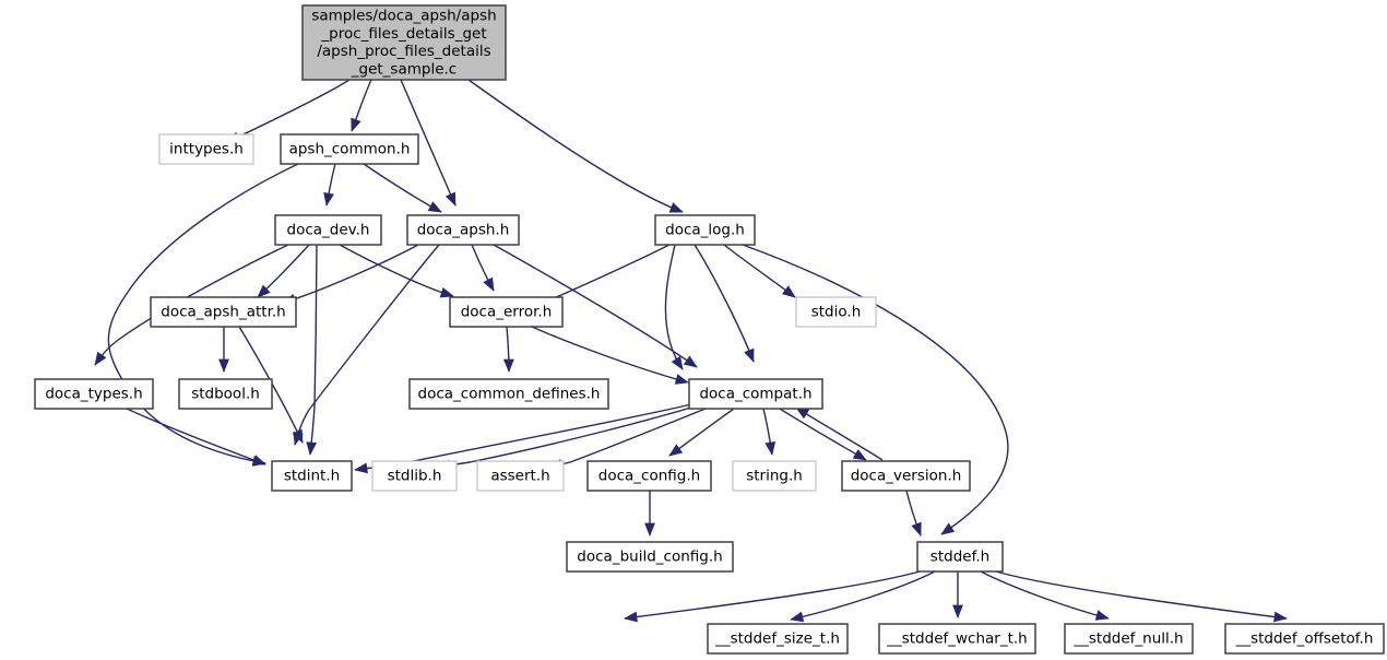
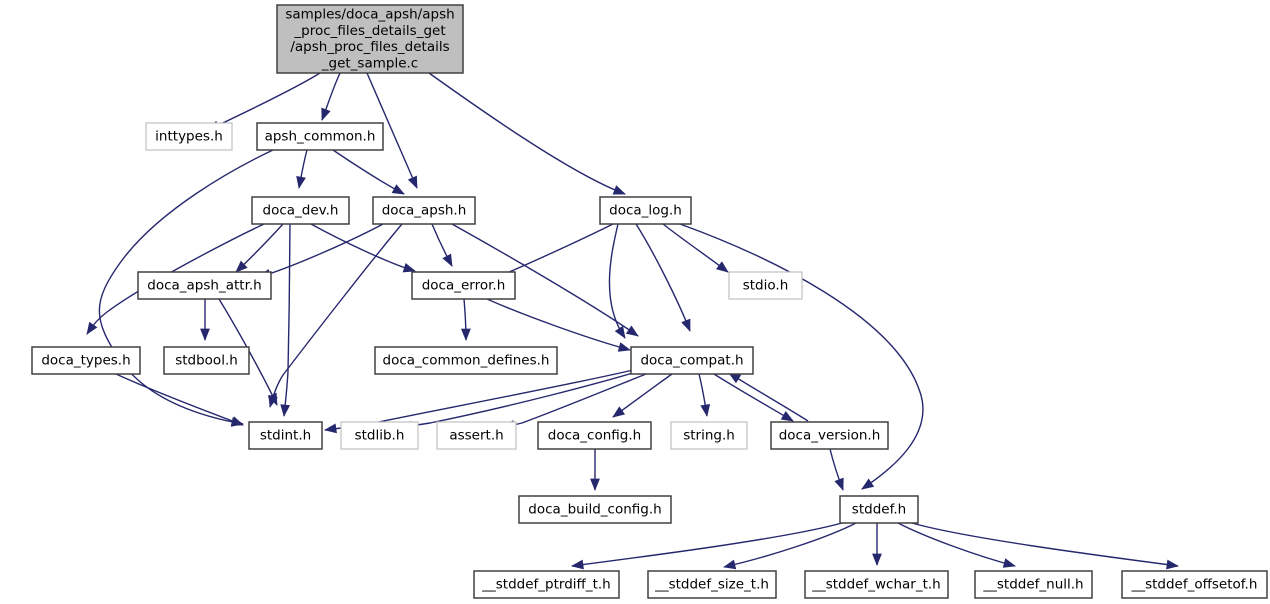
  samples/doca_apsh/apsh
  _proc_files_details_get
  /apsh_proc_files_details
  _get_sample.c
  inttypes.h
  apsh_common.h
  doca_dev.h
  doca_apsh.h
  doca_log.h
  doca_apsh_attr.h
  doca_error.h
  stdio.h
  doca_types.h
  stdbool.h
  doca_common_defines.h
  doca_compat.h
  stdint.h
  stdlib.h
  assert.h
  doca_config.h
  string.h
  doca_version.h
  doca_build_config.h
  stddef.h
+ __stddef_ptrdiff_t.h
  __stddef_size_t.h
  __stddef_wchar_t.h
  __stddef_null.h
  __stddef_offsetof.h
